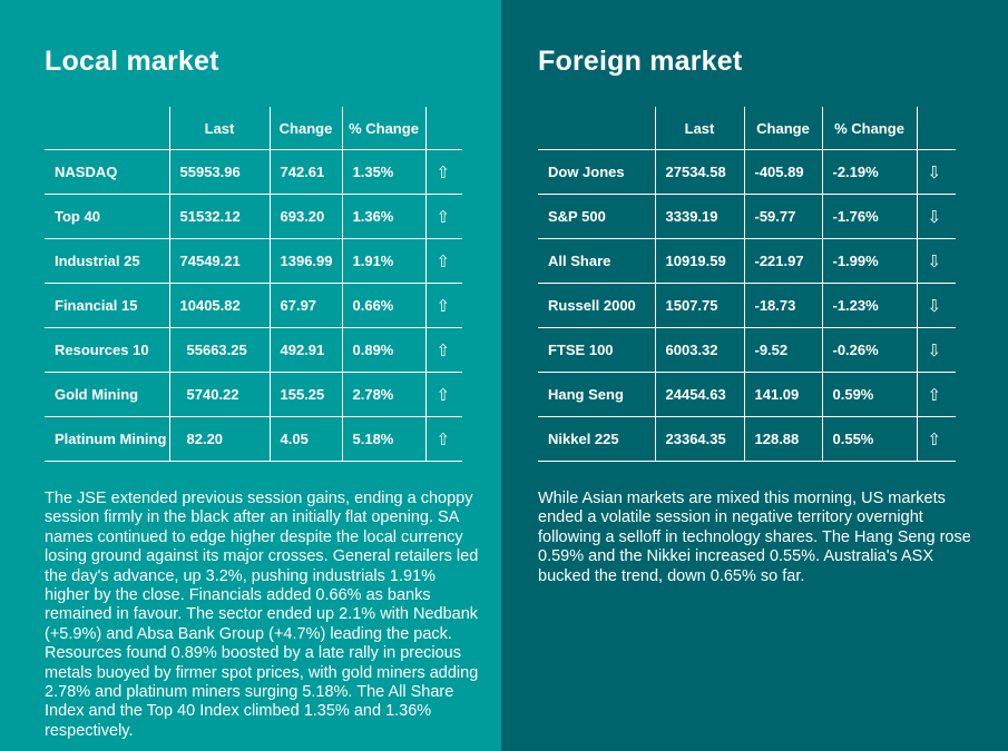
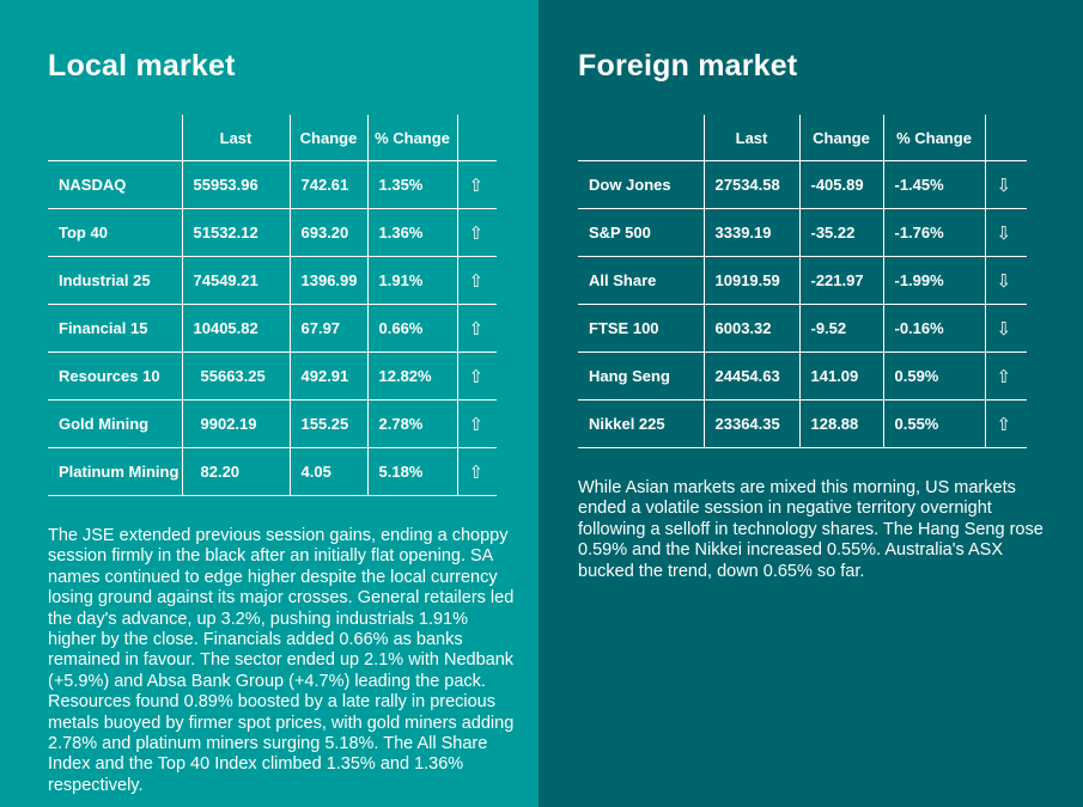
  Local market
  	Last	Change	% Change
  NASDAQ	55953.96	742.61	1.35%	⇧
  Top 40	51532.12	693.20	1.36%	⇧
  Industrial 25	74549.21	1396.99	1.91%	⇧
  Financial 15	10405.82	67.97	0.66%	⇧
- Resources 10	55663.25	492.91	0.89%	⇧
+ Resources 10	55663.25	492.91	12.82%	⇧
- Gold Mining	5740.22	155.25	2.78%	⇧
+ Gold Mining	9902.19	155.25	2.78%	⇧
  Platinum Mining	82.20	4.05	5.18%	⇧
  The JSE extended previous session gains, ending a choppy session firmly in the black after an initially flat opening. SA names continued to edge higher despite the local currency losing ground against its major crosses. General retailers led the day's advance, up 3.2%, pushing industrials 1.91% higher by the close. Financials added 0.66% as banks remained in favour. The sector ended up 2.1% with Nedbank (+5.9%) and Absa Bank Group (+4.7%) leading the pack. Resources found 0.89% boosted by a late rally in precious metals buoyed by firmer spot prices, with gold miners adding 2.78% and platinum miners surging 5.18%. The All Share Index and the Top 40 Index climbed 1.35% and 1.36% respectively.
  Foreign market
  	Last	Change	% Change
- Dow Jones	27534.58	-405.89	-2.19%	⇩
+ Dow Jones	27534.58	-405.89	-1.45%	⇩
- S&P 500	3339.19	-59.77	-1.76%	⇩
+ S&P 500	3339.19	-35.22	-1.76%	⇩
  All Share	10919.59	-221.97	-1.99%	⇩
- Russell 2000	1507.75	-18.73	-1.23%	⇩
- FTSE 100	6003.32	-9.52	-0.26%	⇩
+ FTSE 100	6003.32	-9.52	-0.16%	⇩
  Hang Seng	24454.63	141.09	0.59%	⇧
  Nikkel 225	23364.35	128.88	0.55%	⇧
  While Asian markets are mixed this morning, US markets ended a volatile session in negative territory overnight following a selloff in technology shares. The Hang Seng rose 0.59% and the Nikkei increased 0.55%. Australia's ASX bucked the trend, down 0.65% so far.
